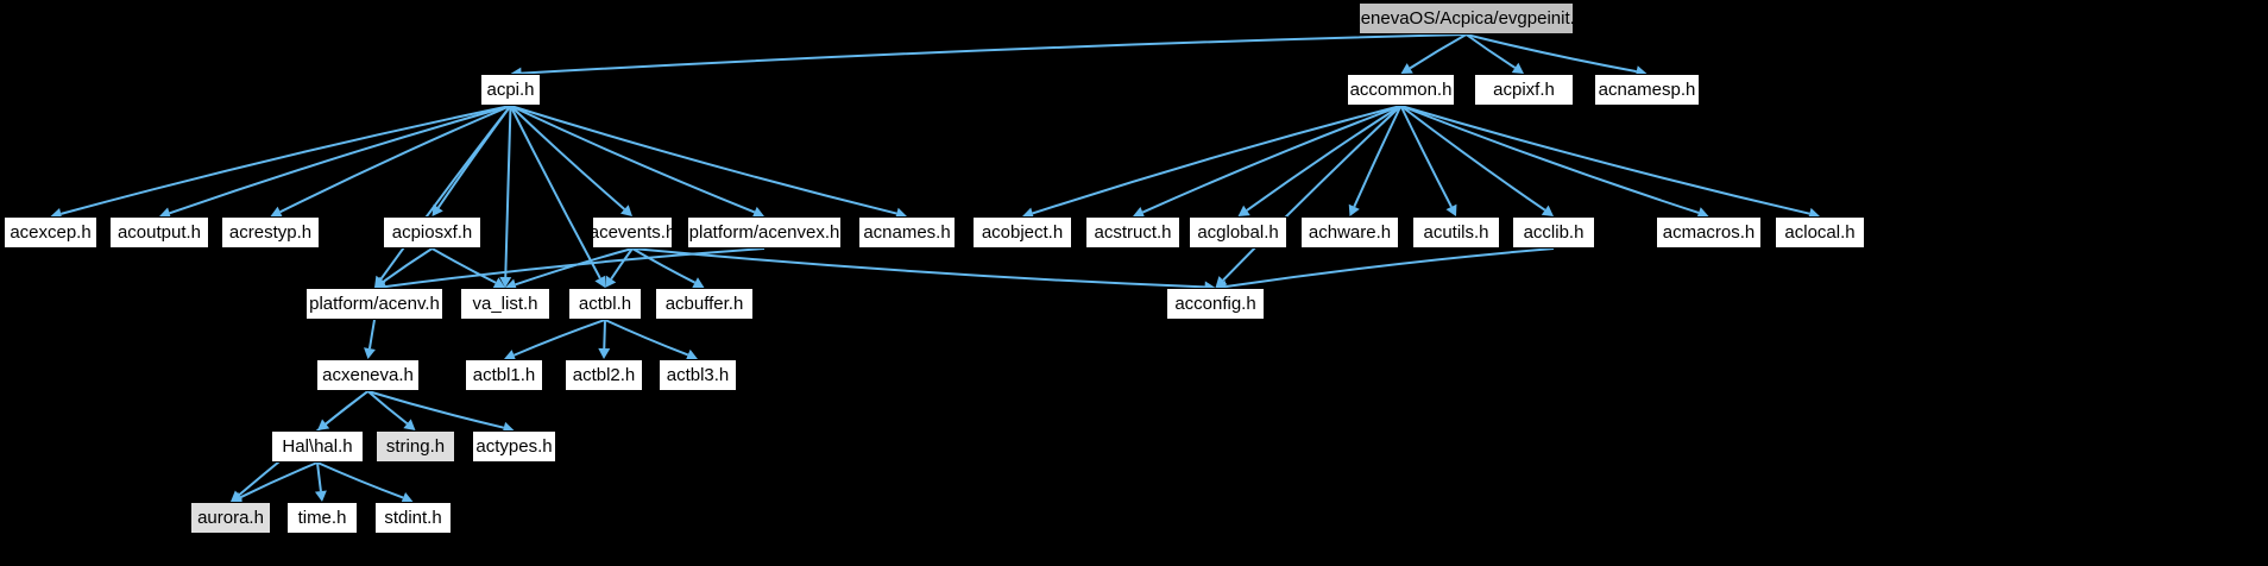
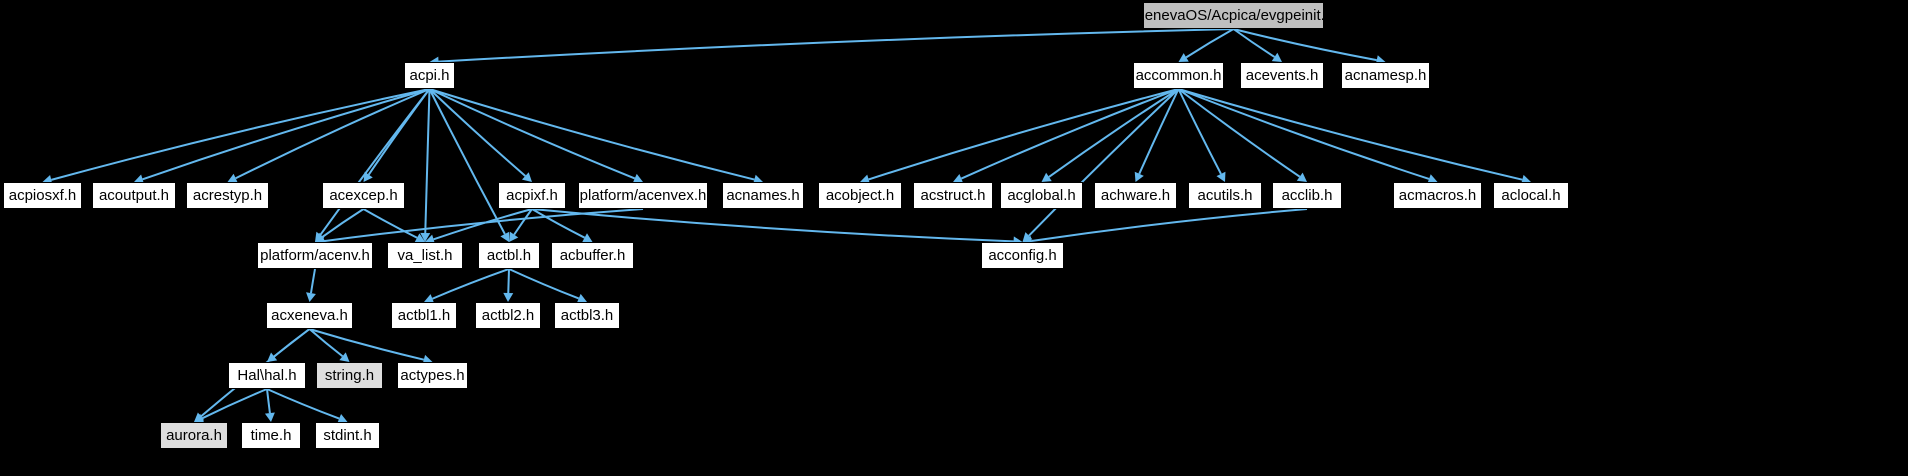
  XenevaOS/Acpica/evgpeinit.c
  acpi.h
  accommon.h
- acpixf.h
+ acevents.h
  acnamesp.h
- acexcep.h
+ acpiosxf.h
  acoutput.h
  acrestyp.h
- acpiosxf.h
+ acexcep.h
- acevents.h
+ acpixf.h
  platform/acenvex.h
  acnames.h
  acobject.h
  acstruct.h
  acglobal.h
  achware.h
  acutils.h
  acclib.h
  acmacros.h
  aclocal.h
  platform/acenv.h
  va_list.h
  actbl.h
  acbuffer.h
  acconfig.h
  acxeneva.h
  actbl1.h
  actbl2.h
  actbl3.h
  Hal\hal.h
  string.h
  actypes.h
  aurora.h
  time.h
  stdint.h
